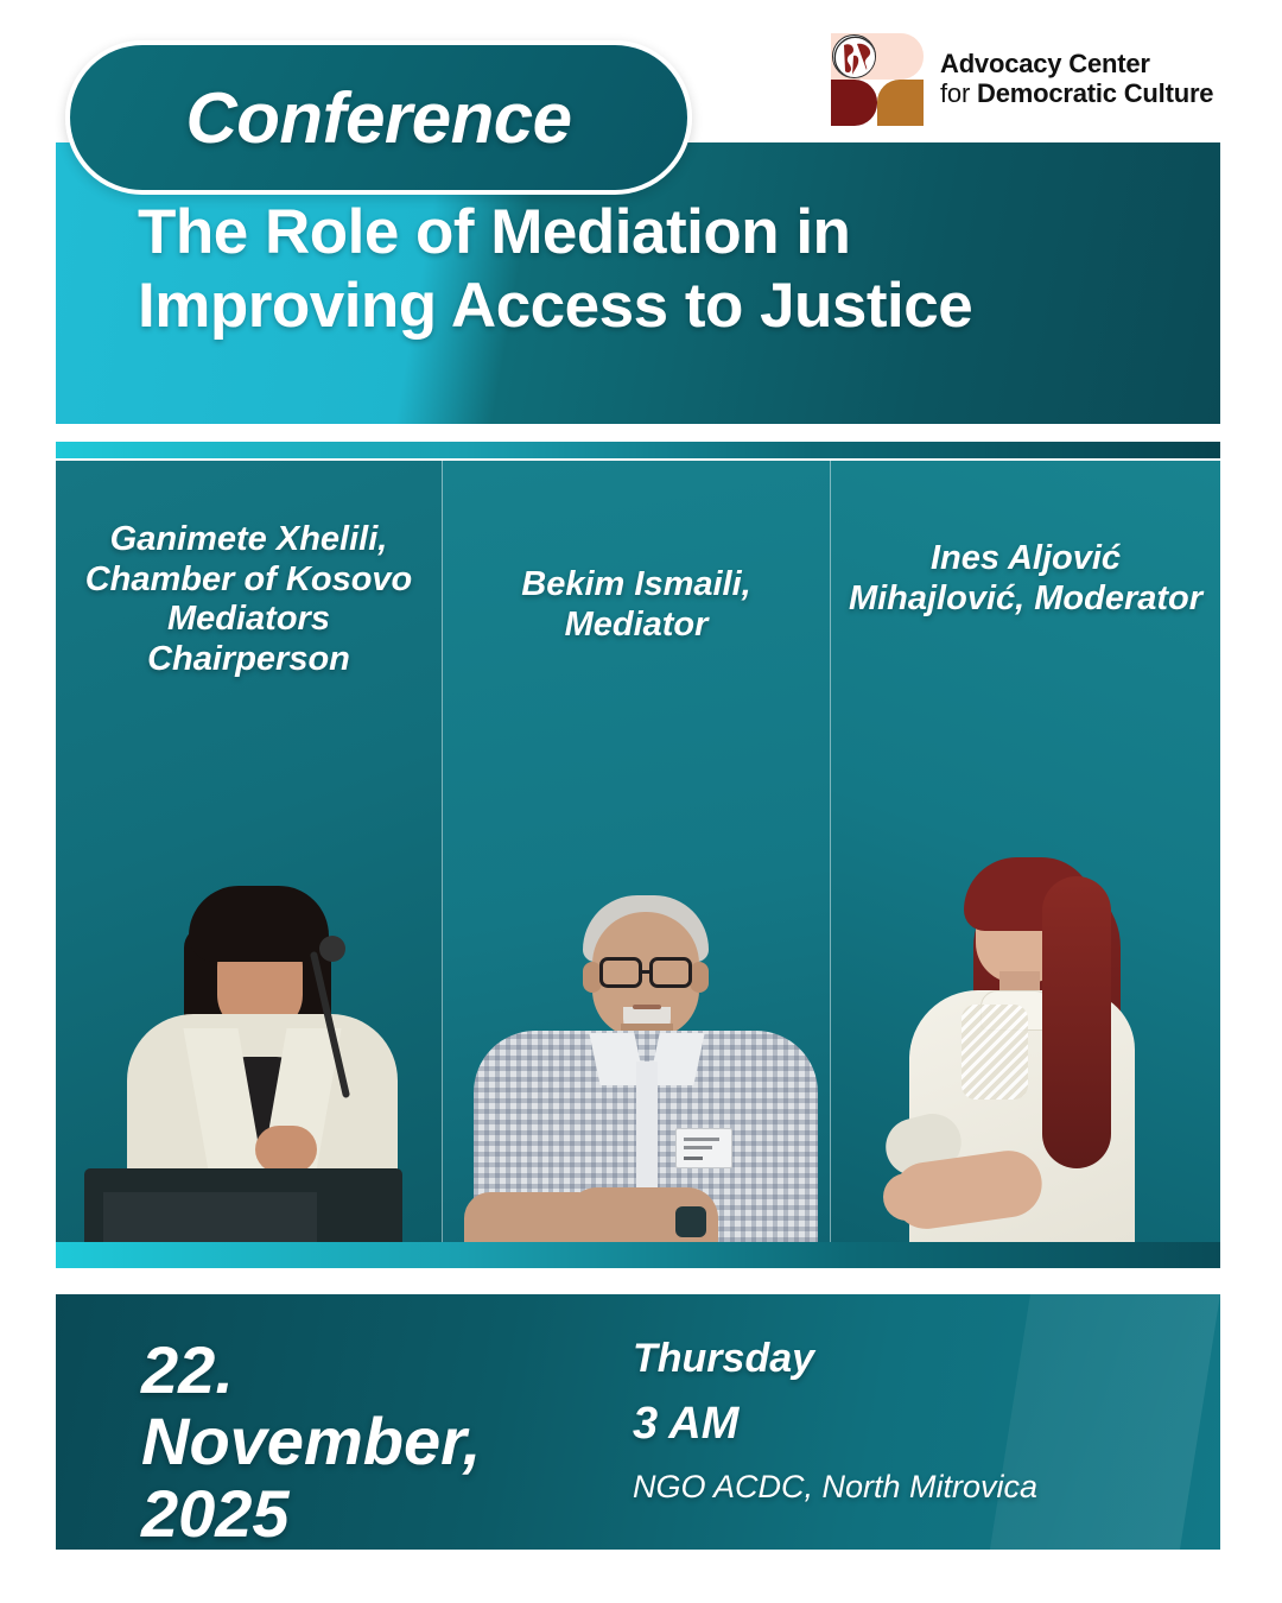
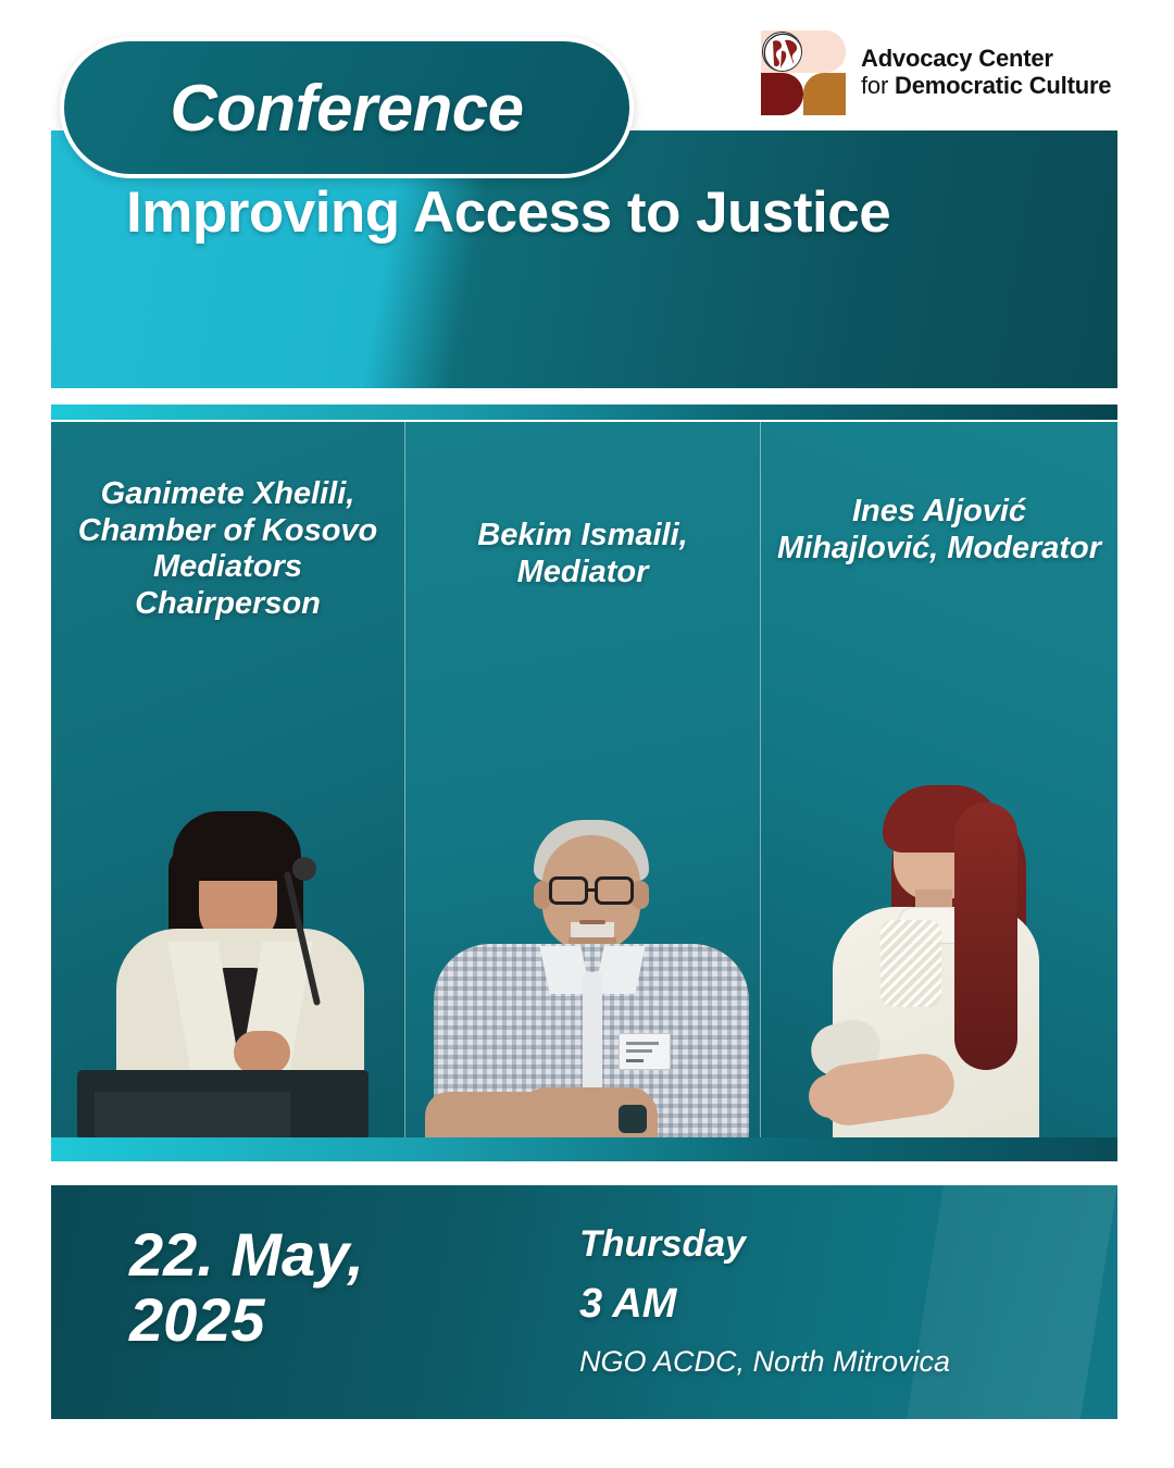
  Advocacy Center
  for Democratic Culture
- The Role of Mediation in
  Improving Access to Justice
  Conference
  Ganimete Xhelili, Chamber of Kosovo Mediators Chairperson
  Bekim Ismaili, Mediator
  Ines Aljović Mihajlović, Moderator
- 22. November, 2025
+ 22. May, 2025
  Thursday
  3 AM
  NGO ACDC, North Mitrovica
